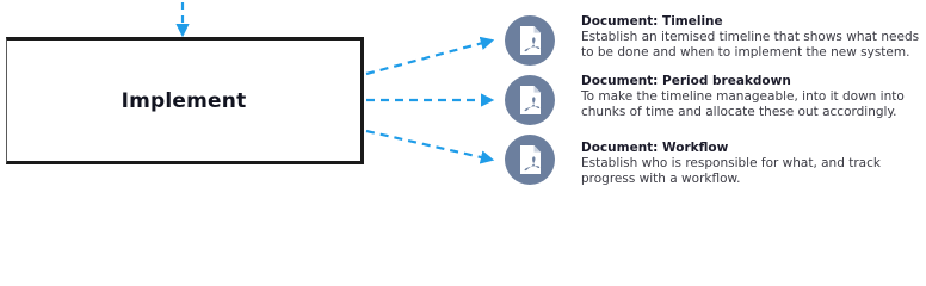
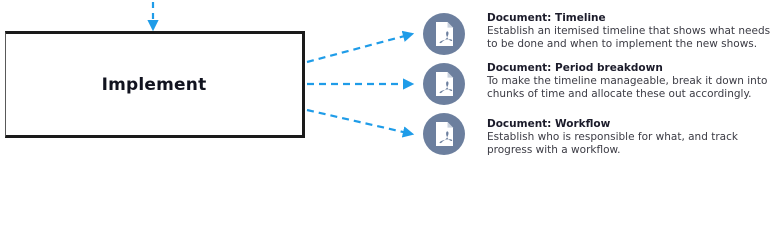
  Implement
  Document: Timeline
- Establish an itemised timeline that shows what needs to be done and when to implement the new system.
+ Establish an itemised timeline that shows what needs to be done and when to implement the new shows.
  Document: Period breakdown
- To make the timeline manageable, into it down into chunks of time and allocate these out accordingly.
+ To make the timeline manageable, break it down into chunks of time and allocate these out accordingly.
  Document: Workflow
  Establish who is responsible for what, and track progress with a workflow.
